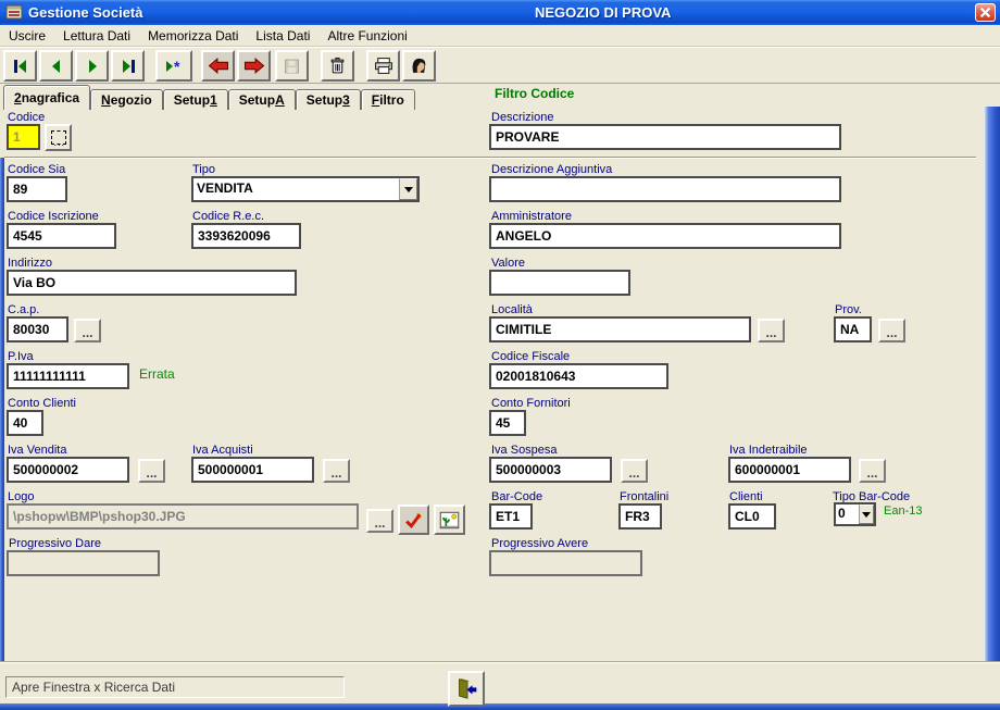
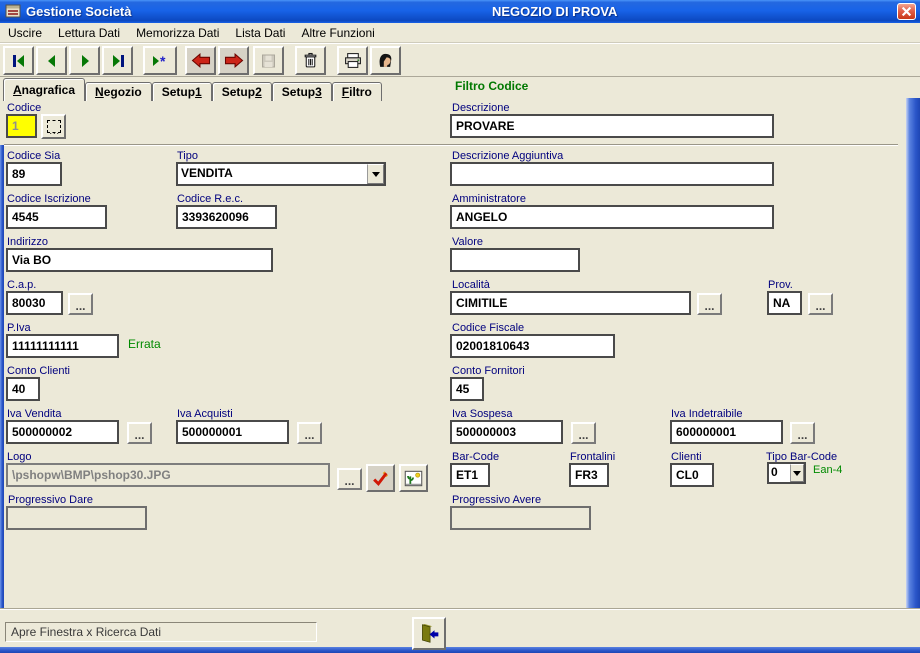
  Gestione Società
  NEGOZIO DI PROVA
  Uscire
  Lettura Dati
  Memorizza Dati
  Lista Dati
  Altre Funzioni
  *
- 2nagrafica
+ Anagrafica
  Negozio
  Setup1
- SetupA
+ Setup2
  Setup3
  Filtro
  Filtro Codice
  Codice
  1
  Codice Sia
  89
  Tipo
  VENDITA
  Codice Iscrizione
  4545
  Codice R.e.c.
  3393620096
  Indirizzo
  Via BO
  C.a.p.
  80030
  P.Iva
  11111111111
  Errata
  Conto Clienti
  40
  Iva Vendita
  500000002
  Iva Acquisti
  500000001
  Logo
  \pshopw\BMP\pshop30.JPG
  Progressivo Dare
  Descrizione
  PROVARE
  Descrizione Aggiuntiva
  Amministratore
  ANGELO
  Valore
  Località
  CIMITILE
  Prov.
  NA
  Codice Fiscale
  02001810643
  Conto Fornitori
  45
  Iva Sospesa
  500000003
  Iva Indetraibile
  600000001
  Bar-Code
  ET1
  Frontalini
  FR3
  Clienti
  CL0
  Tipo Bar-Code
  0
- Ean-13
+ Ean-4
  Progressivo Avere
  Apre Finestra x Ricerca Dati
